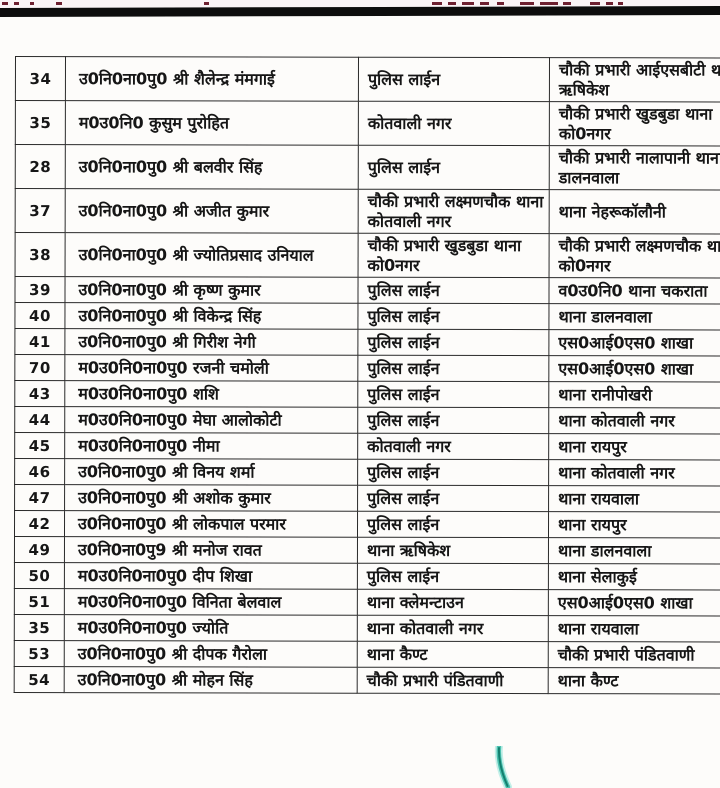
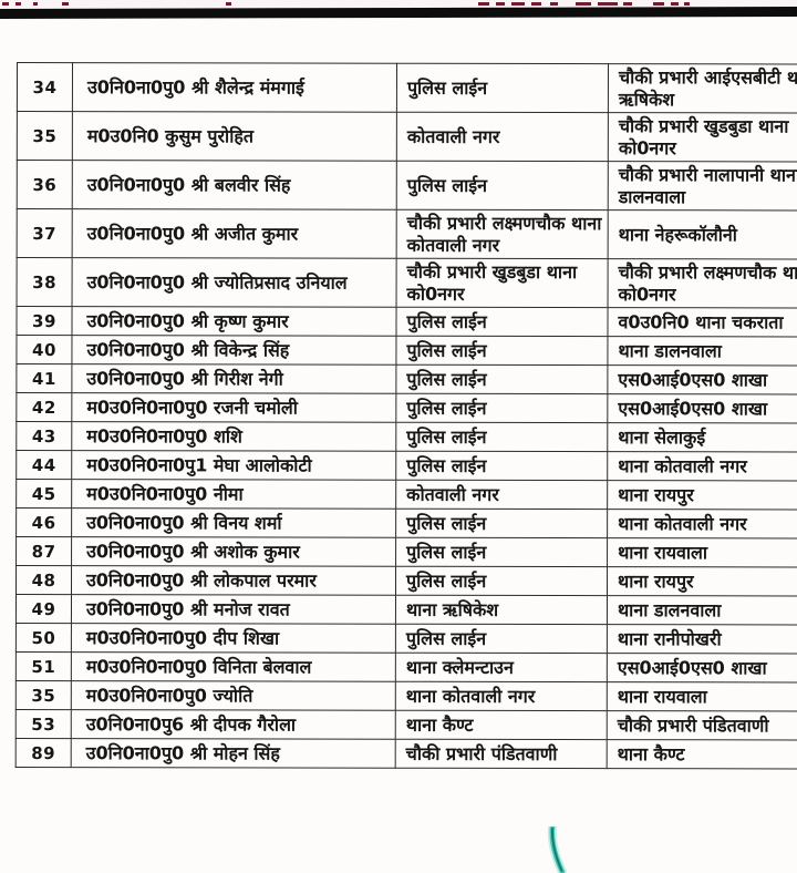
  34	उ0नि0ना0पु0 श्री शैलेन्द्र मंमगाई	पुलिस लाईन	चौकी प्रभारी आईएसबीटी था ऋषिकेश
  35	म0उ0नि0 कुसुम पुरोहित	कोतवाली नगर	चौकी प्रभारी खुडबुडा थाना को0नगर
- 28	उ0नि0ना0पु0 श्री बलवीर सिंह	पुलिस लाईन	चौकी प्रभारी नालापानी थाना डालनवाला
+ 36	उ0नि0ना0पु0 श्री बलवीर सिंह	पुलिस लाईन	चौकी प्रभारी नालापानी थाना डालनवाला
  37	उ0नि0ना0पु0 श्री अजीत कुमार	चौकी प्रभारी लक्ष्मणचौक थाना कोतवाली नगर	थाना नेहरूकॉलौनी
  38	उ0नि0ना0पु0 श्री ज्योतिप्रसाद उनियाल	चौकी प्रभारी खुडबुडा थाना को0नगर	चौकी प्रभारी लक्ष्मणचौक था को0नगर
  39	उ0नि0ना0पु0 श्री कृष्ण कुमार	पुलिस लाईन	व0उ0नि0 थाना चकराता
  40	उ0नि0ना0पु0 श्री विकेन्द्र सिंह	पुलिस लाईन	थाना डालनवाला
  41	उ0नि0ना0पु0 श्री गिरीश नेगी	पुलिस लाईन	एस0आई0एस0 शाखा
- 70	म0उ0नि0ना0पु0 रजनी चमोली	पुलिस लाईन	एस0आई0एस0 शाखा
+ 42	म0उ0नि0ना0पु0 रजनी चमोली	पुलिस लाईन	एस0आई0एस0 शाखा
- 43	म0उ0नि0ना0पु0 शशि	पुलिस लाईन	थाना रानीपोखरी
+ 43	म0उ0नि0ना0पु0 शशि	पुलिस लाईन	थाना सेलाकुई
- 44	म0उ0नि0ना0पु0 मेघा आलोकोटी	पुलिस लाईन	थाना कोतवाली नगर
+ 44	म0उ0नि0ना0पु1 मेघा आलोकोटी	पुलिस लाईन	थाना कोतवाली नगर
  45	म0उ0नि0ना0पु0 नीमा	कोतवाली नगर	थाना रायपुर
  46	उ0नि0ना0पु0 श्री विनय शर्मा	पुलिस लाईन	थाना कोतवाली नगर
- 47	उ0नि0ना0पु0 श्री अशोक कुमार	पुलिस लाईन	थाना रायवाला
+ 87	उ0नि0ना0पु0 श्री अशोक कुमार	पुलिस लाईन	थाना रायवाला
- 42	उ0नि0ना0पु0 श्री लोकपाल परमार	पुलिस लाईन	थाना रायपुर
+ 48	उ0नि0ना0पु0 श्री लोकपाल परमार	पुलिस लाईन	थाना रायपुर
- 49	उ0नि0ना0पु9 श्री मनोज रावत	थाना ऋषिकेश	थाना डालनवाला
+ 49	उ0नि0ना0पु0 श्री मनोज रावत	थाना ऋषिकेश	थाना डालनवाला
- 50	म0उ0नि0ना0पु0 दीप शिखा	पुलिस लाईन	थाना सेलाकुई
+ 50	म0उ0नि0ना0पु0 दीप शिखा	पुलिस लाईन	थाना रानीपोखरी
  51	म0उ0नि0ना0पु0 विनिता बेलवाल	थाना क्लेमन्टाउन	एस0आई0एस0 शाखा
  35	म0उ0नि0ना0पु0 ज्योति	थाना कोतवाली नगर	थाना रायवाला
- 53	उ0नि0ना0पु0 श्री दीपक गैरोला	थाना कैण्ट	चौकी प्रभारी पंडितवाणी
+ 53	उ0नि0ना0पु6 श्री दीपक गैरोला	थाना कैण्ट	चौकी प्रभारी पंडितवाणी
- 54	उ0नि0ना0पु0 श्री मोहन सिंह	चौकी प्रभारी पंडितवाणी	थाना कैण्ट
+ 89	उ0नि0ना0पु0 श्री मोहन सिंह	चौकी प्रभारी पंडितवाणी	थाना कैण्ट
